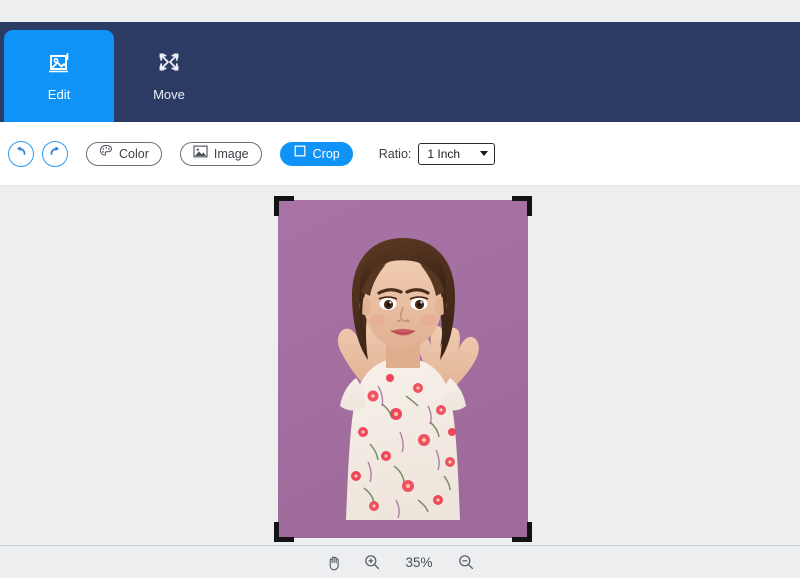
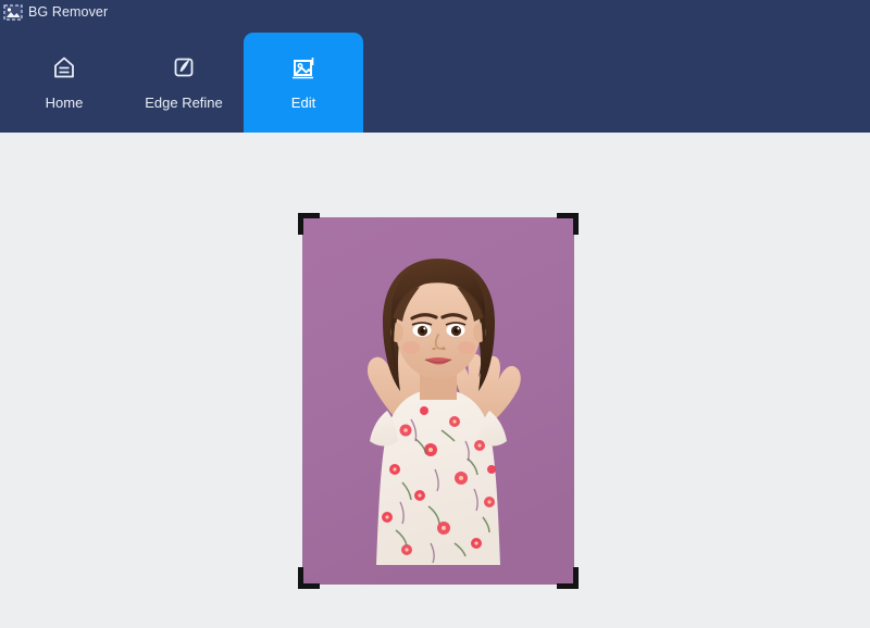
+ BG Remover
+ Home
+ Edge Refine
  Edit
- Move
- Color
- Image
- Crop
- Ratio:
- 1 Inch
- 35%
